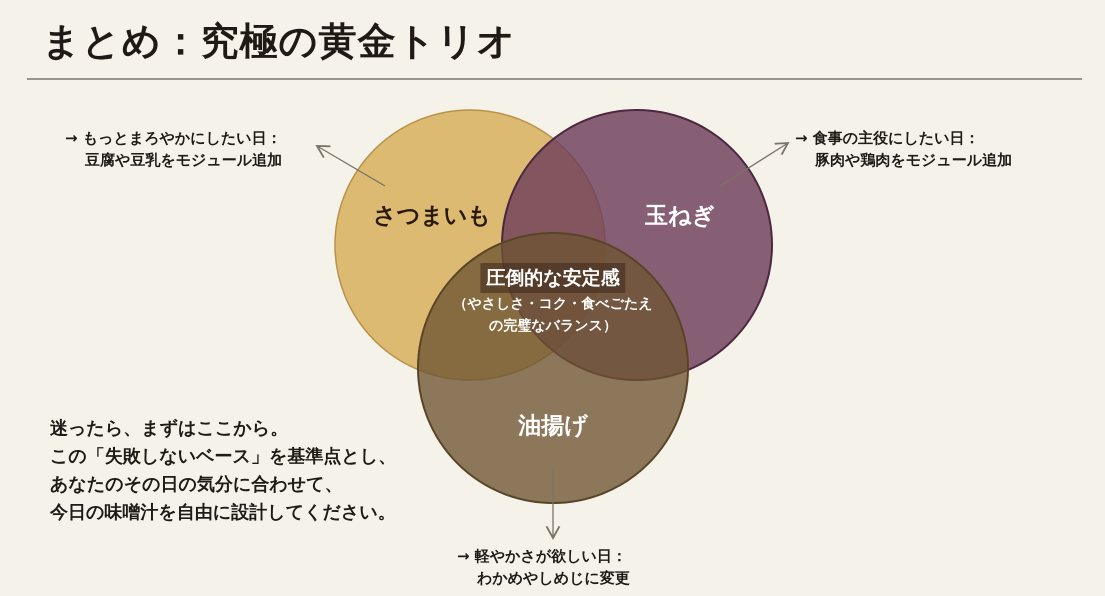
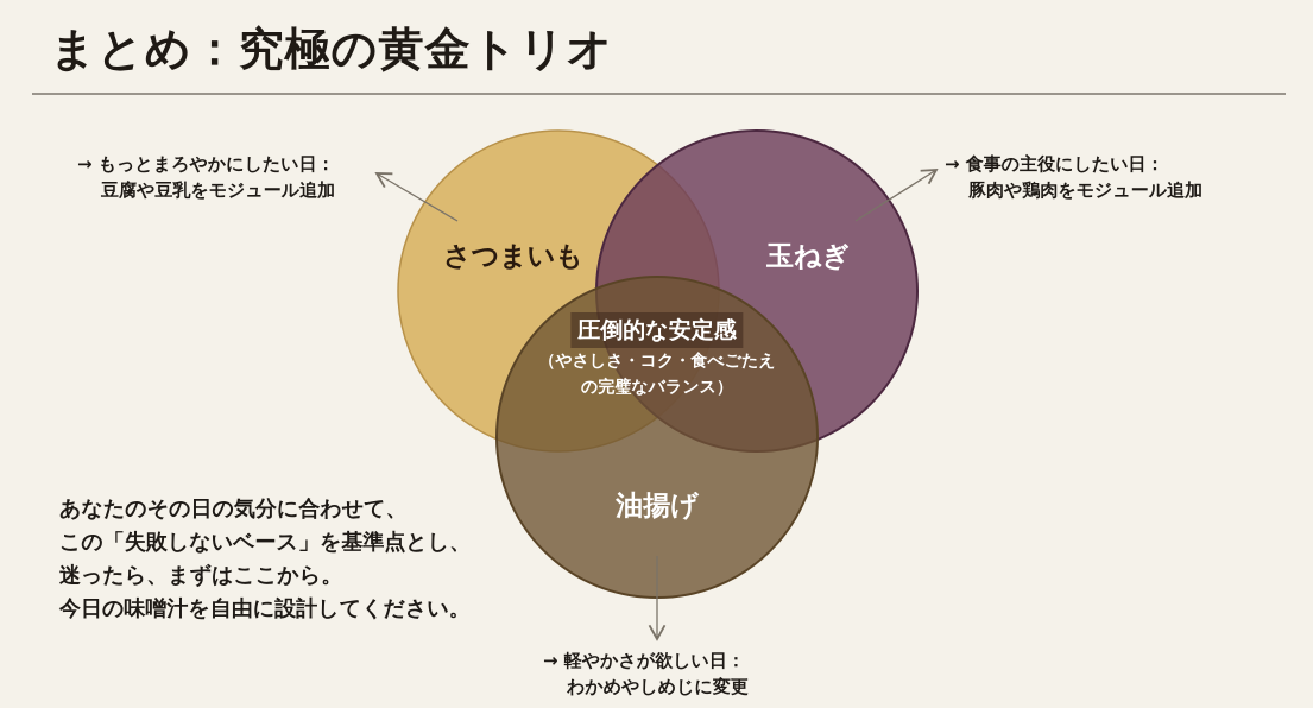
  まとめ：究極の黄金トリオ
  さつまいも
  玉ねぎ
  油揚げ
  圧倒的な安定感
  （やさしさ・コク・食べごたえ
  の完璧なバランス）
  → もっとまろやかにしたい日：
  豆腐や豆乳をモジュール追加
  → 食事の主役にしたい日：
  豚肉や鶏肉をモジュール追加
  → 軽やかさが欲しい日：
  わかめやしめじに変更
- 迷ったら、まずはここから。
+ あなたのその日の気分に合わせて、
  この「失敗しないベース」を基準点とし、
- あなたのその日の気分に合わせて、
+ 迷ったら、まずはここから。
  今日の味噌汁を自由に設計してください。
